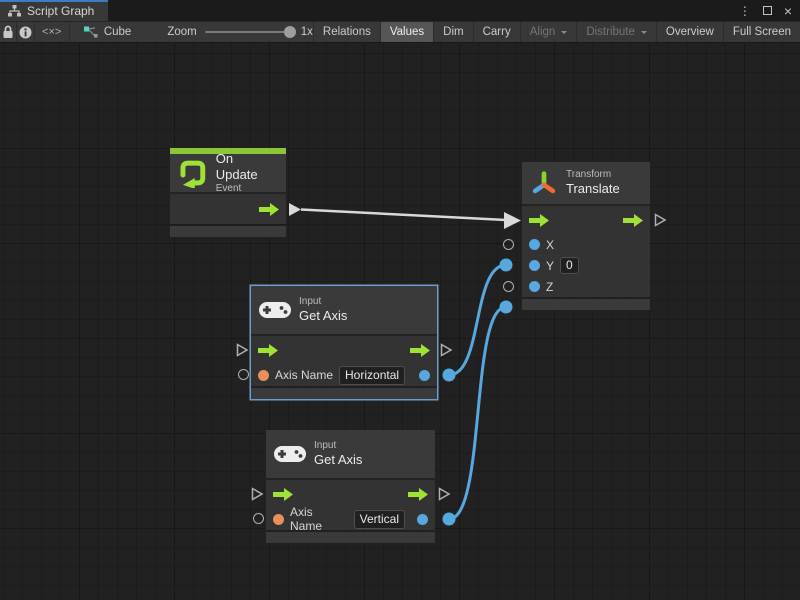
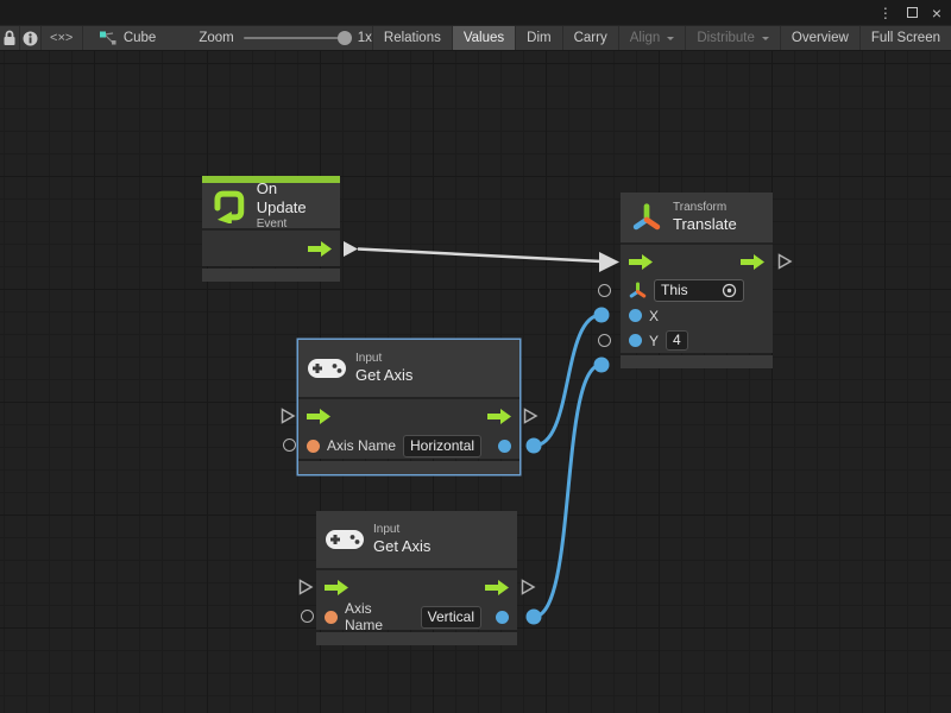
- Script Graph
  ⋮
  ×
  <×>
  Cube
  Zoom
  1x
  Relations
  Values
  Dim
  Carry
  Align
  Distribute
  Overview
  Full Screen
  On Update
  Event
  Transform
  Translate
+ This
  X
  Y
- 0
+ 4
- Z
  Input
  Get Axis
  Axis Name
  Horizontal
  Input
  Get Axis
  Axis Name
  Vertical
